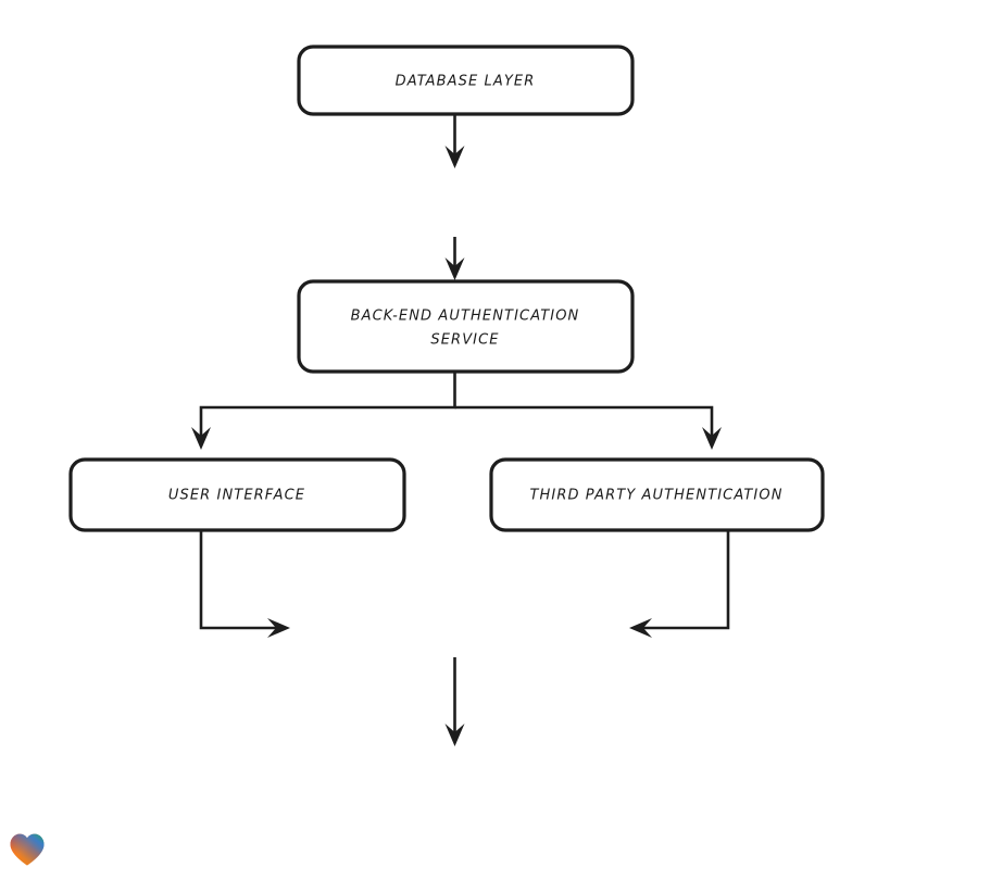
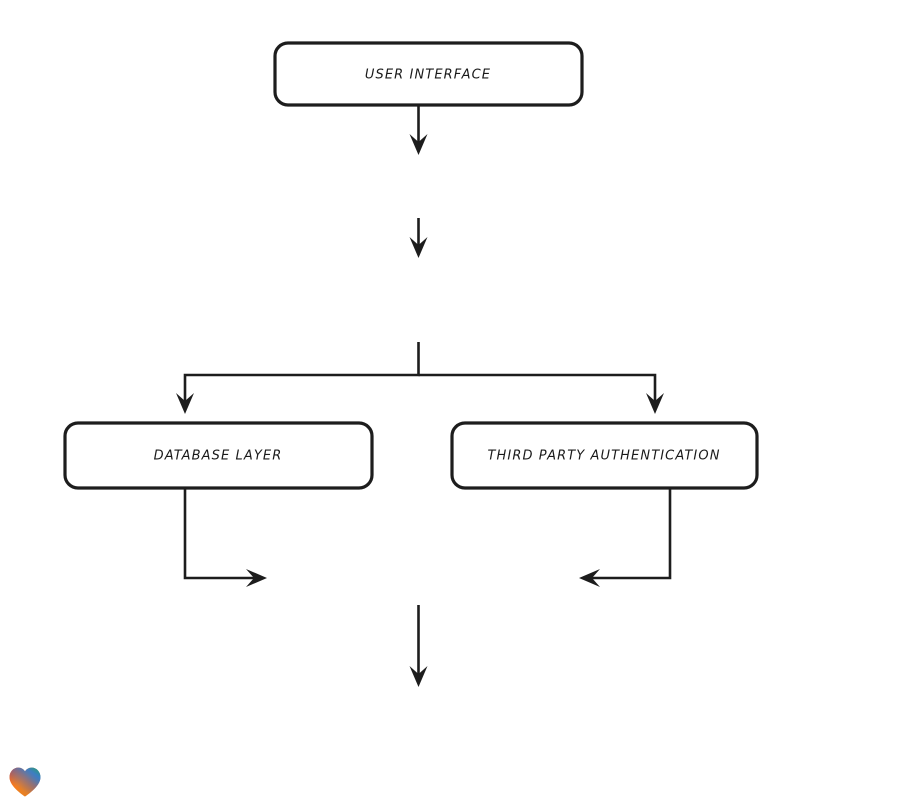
- DATABASE LAYER
+ USER INTERFACE
- BACK-END AUTHENTICATION
- SERVICE
- USER INTERFACE
+ DATABASE LAYER
  THIRD PARTY AUTHENTICATION
